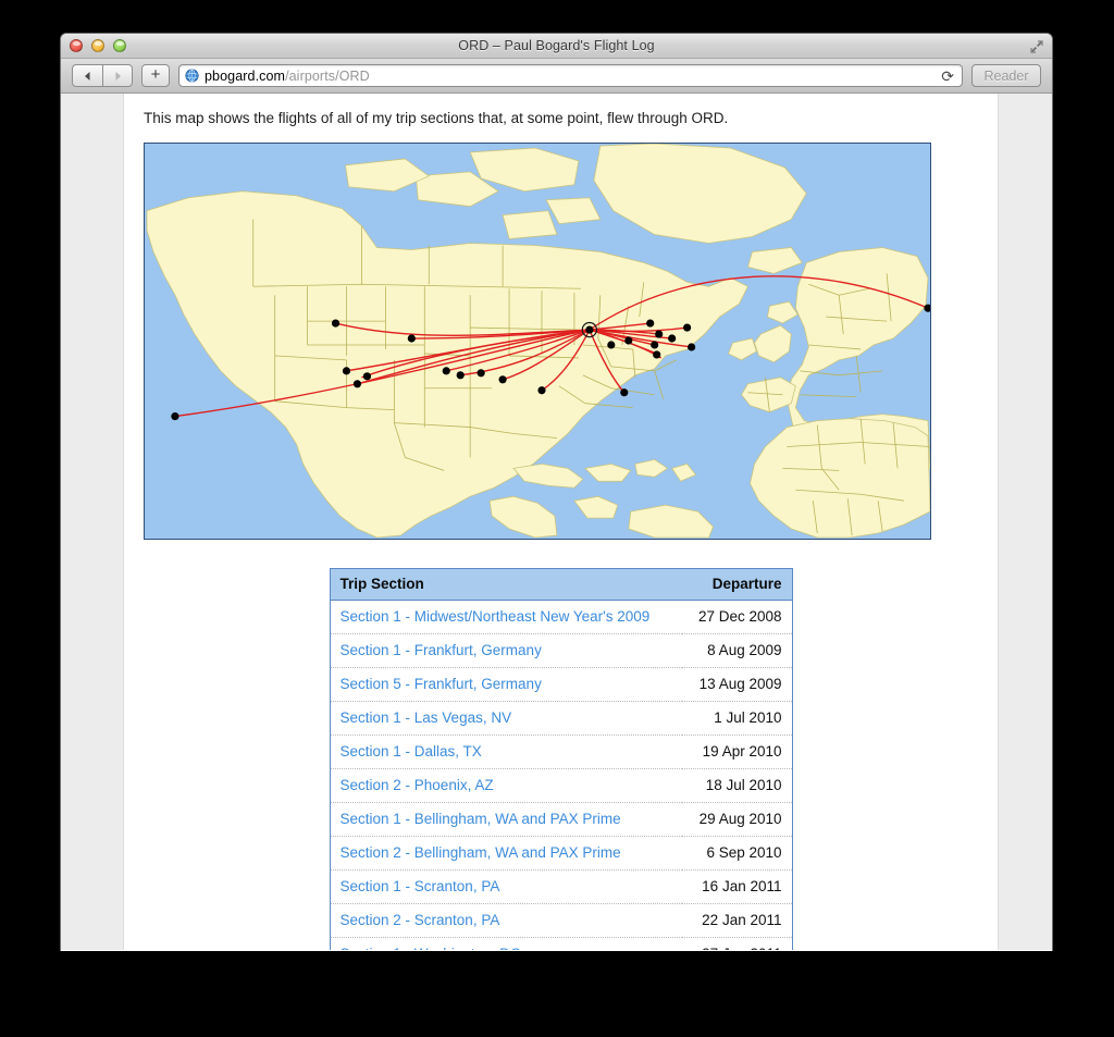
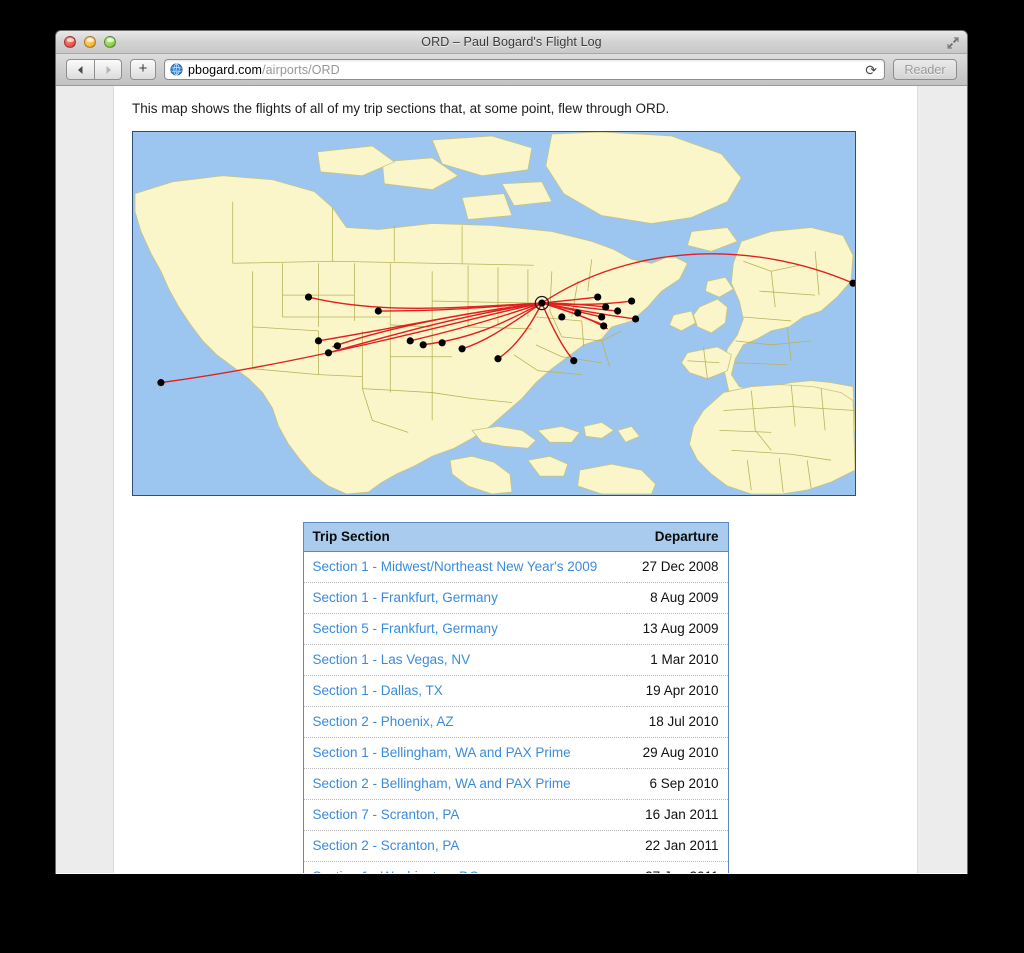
  ORD – Paul Bogard's Flight Log
  +
  pbogard.com/airports/ORD
  ⟳
  Reader
  This map shows the flights of all of my trip sections that, at some point, flew through ORD.
  Trip Section	Departure
  Section 1 - Midwest/Northeast New Year's 2009	27 Dec 2008
  Section 1 - Frankfurt, Germany	8 Aug 2009
  Section 5 - Frankfurt, Germany	13 Aug 2009
- Section 1 - Las Vegas, NV	1 Jul 2010
+ Section 1 - Las Vegas, NV	1 Mar 2010
  Section 1 - Dallas, TX	19 Apr 2010
  Section 2 - Phoenix, AZ	18 Jul 2010
  Section 1 - Bellingham, WA and PAX Prime	29 Aug 2010
  Section 2 - Bellingham, WA and PAX Prime	6 Sep 2010
- Section 1 - Scranton, PA	16 Jan 2011
+ Section 7 - Scranton, PA	16 Jan 2011
  Section 2 - Scranton, PA	22 Jan 2011
